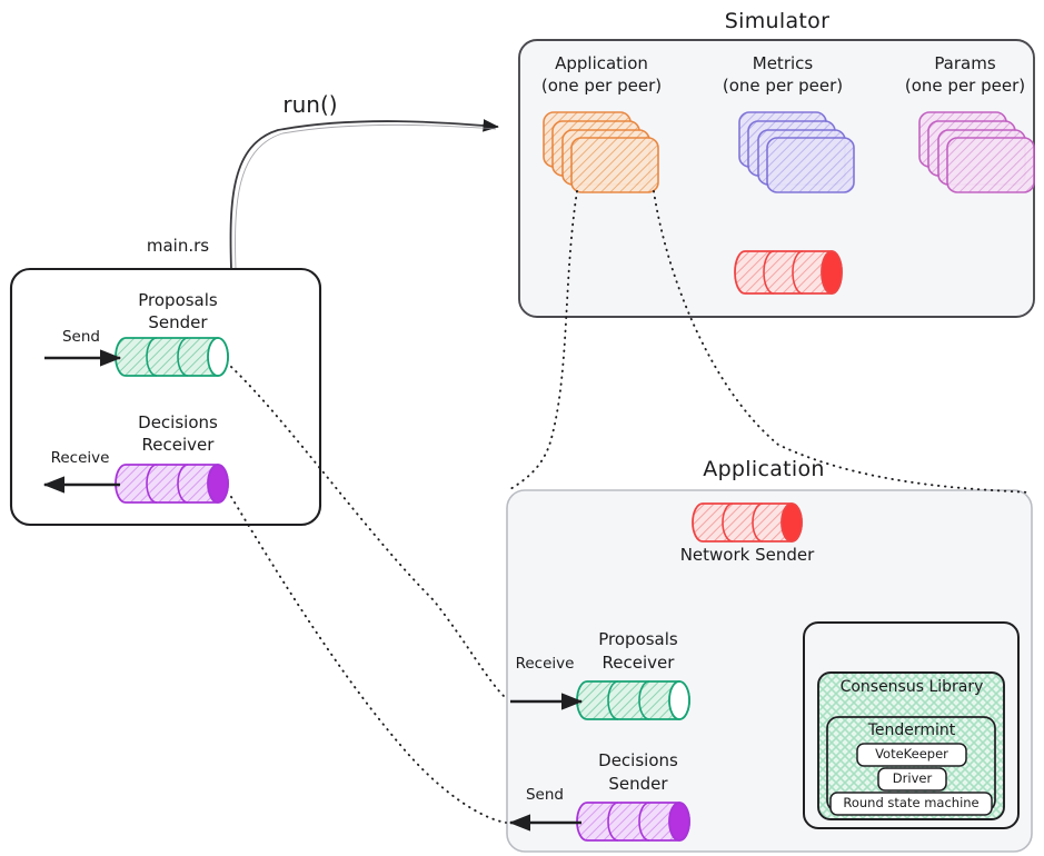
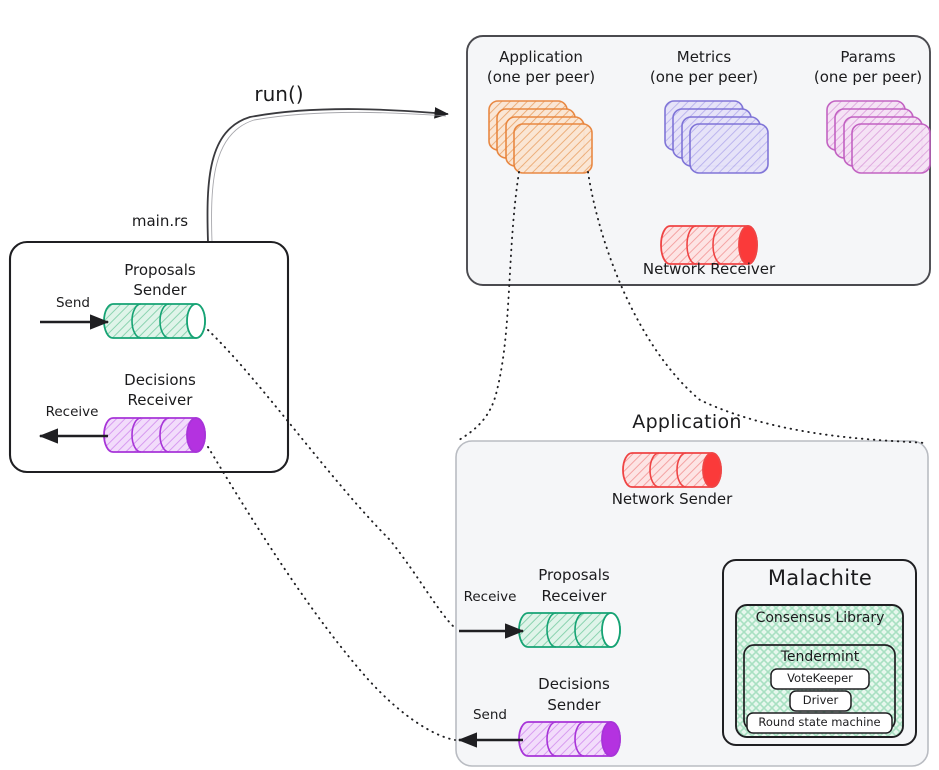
- Simulator
  run()
  Application
  (one per peer)
  Metrics
  (one per peer)
  Params
  (one per peer)
+ Network Receiver
  main.rs
  Proposals
  Sender
  Send
  Decisions
  Receiver
  Receive
  Application
  Network Sender
  Proposals
  Receiver
  Receive
  Decisions
  Sender
  Send
+ Malachite
  Consensus Library
  Tendermint
  VoteKeeper
  Driver
  Round state machine
